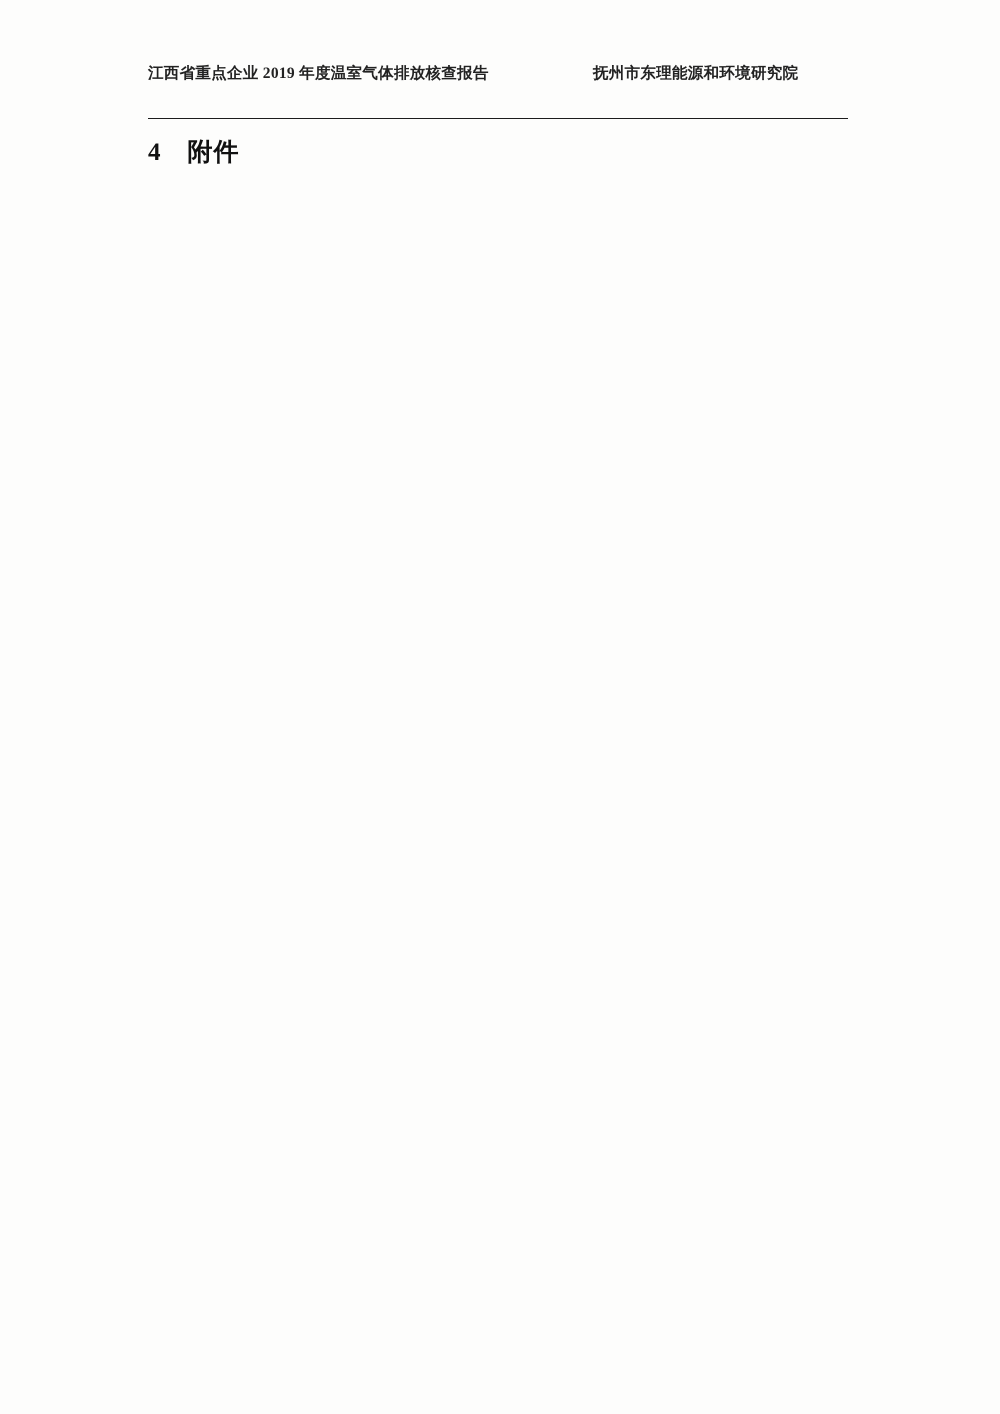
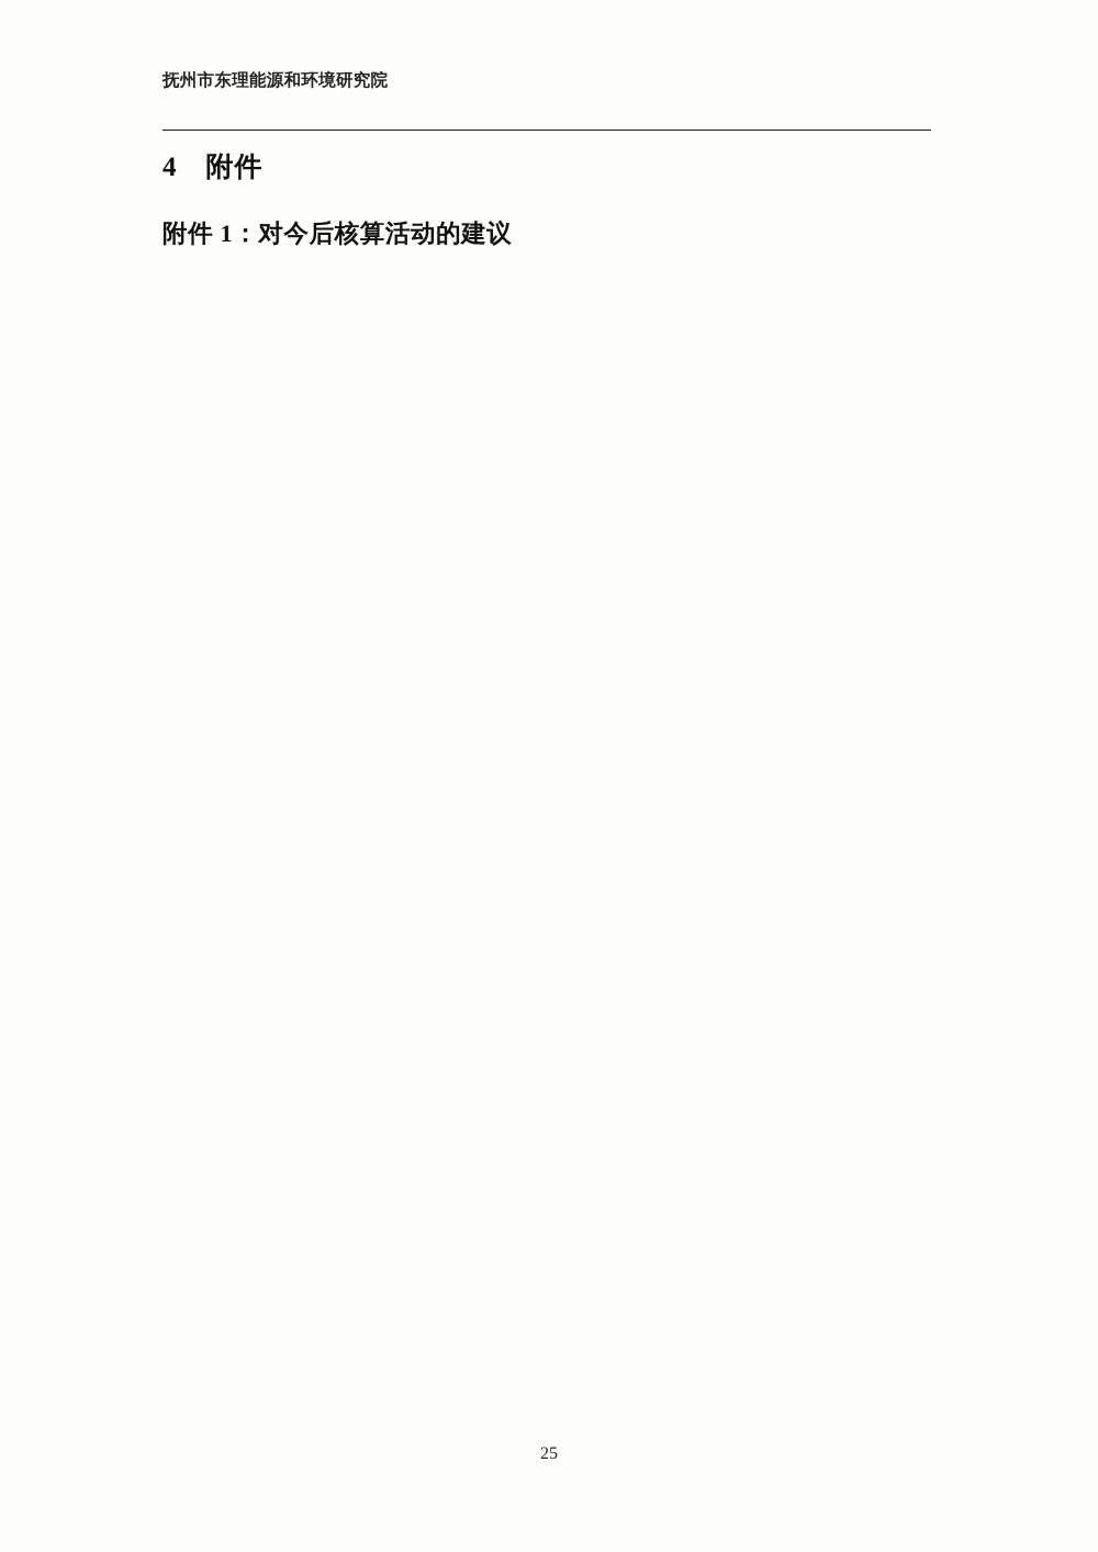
- 江西省重点企业 2019 年度温室气体排放核查报告
  抚州市东理能源和环境研究院
  4 附件
+ 附件 1：对今后核算活动的建议
+ 25
